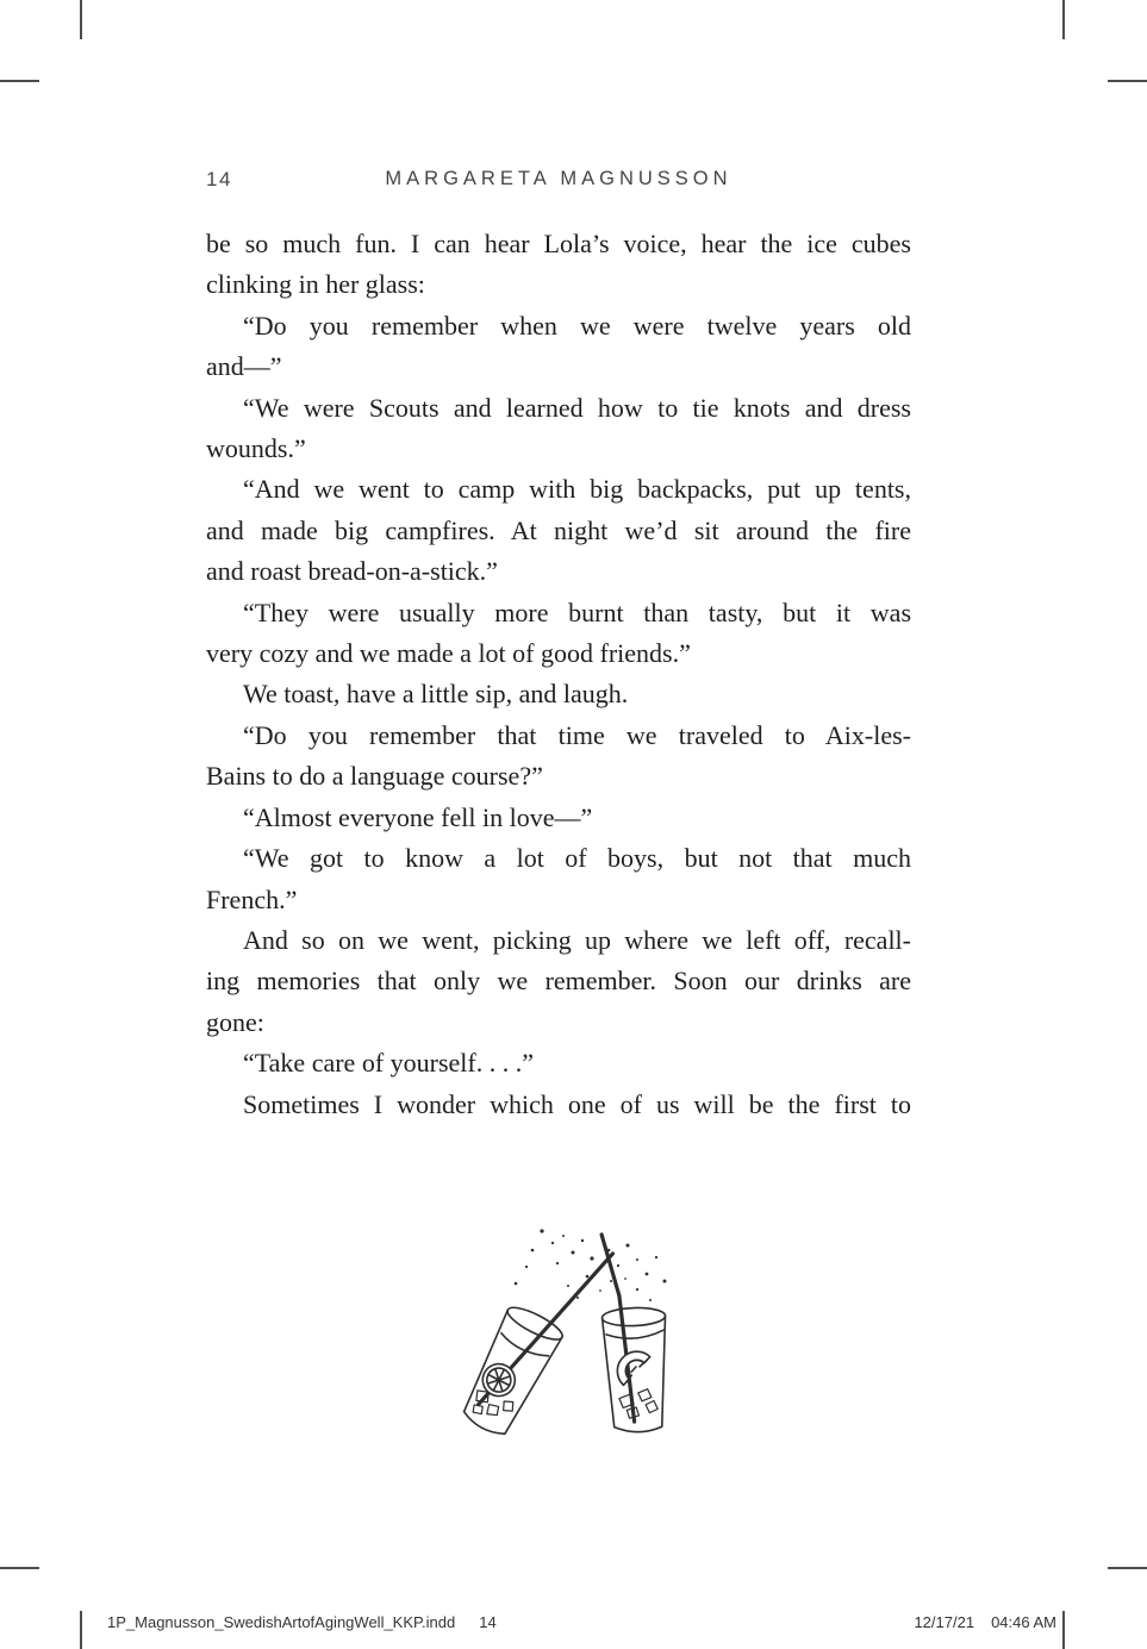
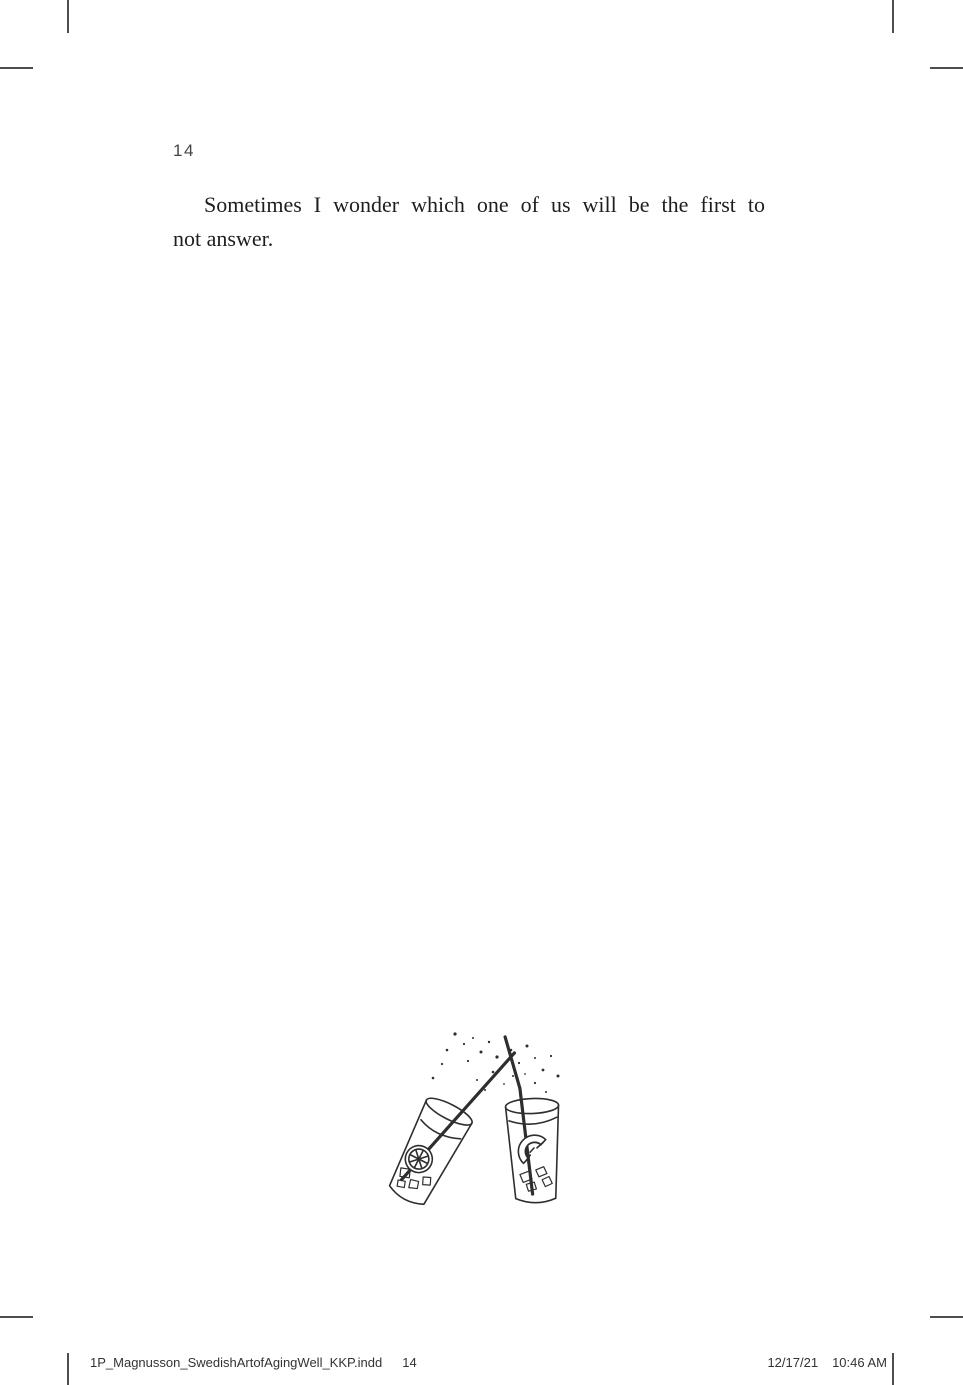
  14
- MARGARETA MAGNUSSON
- be so much fun. I can hear Lola’s voice, hear the ice cubes
- clinking in her glass:
- “Do you remember when we were twelve years old
- and—”
- “We were Scouts and learned how to tie knots and dress
- wounds.”
- “And we went to camp with big backpacks, put up tents,
- and made big campfires. At night we’d sit around the fire
- and roast bread-on-a-stick.”
- “They were usually more burnt than tasty, but it was
- very cozy and we made a lot of good friends.”
- We toast, have a little sip, and laugh.
- “Do you remember that time we traveled to Aix-les-
- Bains to do a language course?”
- “Almost everyone fell in love—”
- “We got to know a lot of boys, but not that much
- French.”
- And so on we went, picking up where we left off, recall-
- ing memories that only we remember. Soon our drinks are
- gone:
- “Take care of yourself. . . .”
  Sometimes I wonder which one of us will be the first to
+ not answer.
  1P_Magnusson_SwedishArtofAgingWell_KKP.indd 14
- 12/17/21 04:46 AM
+ 12/17/21 10:46 AM
